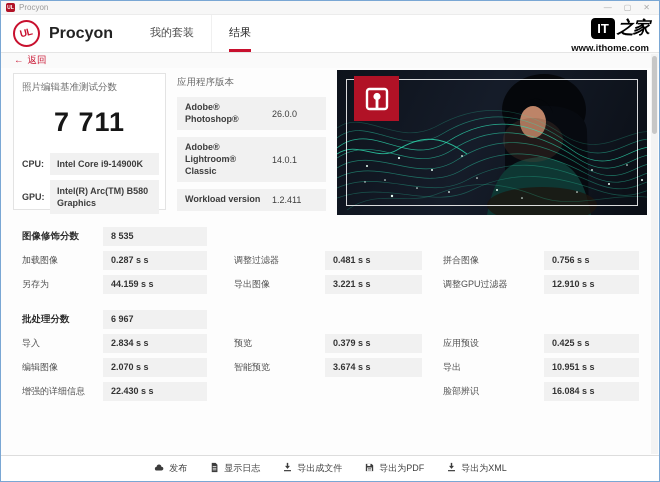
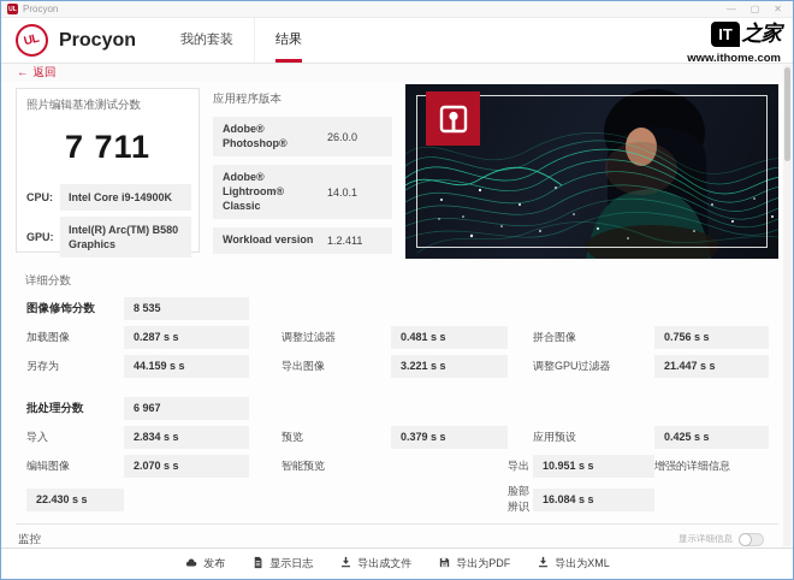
  Procyon
  —
  ▢
  ✕
  Procyon
  我的套装
  结果
  IT
  之家
  www.ithome.com
  ←
  返回
  照片编辑基准测试分数
  7 711
  CPU:
  Intel Core i9-14900K
  GPU:
  Intel(R) Arc(TM) B580 Graphics
  应用程序版本
  Adobe®
  Photoshop®
  26.0.0
  Adobe®
  Lightroom®
  Classic
  14.0.1
  Workload version
  1.2.411
+ 详细分数
  图像修饰分数
  8 535
  加载图像
  0.287 s s
  调整过滤器
  0.481 s s
  拼合图像
  0.756 s s
  另存为
  44.159 s s
  导出图像
  3.221 s s
  调整GPU过滤器
- 12.910 s s
+ 21.447 s s
  批处理分数
  6 967
  导入
  2.834 s s
  预览
  0.379 s s
  应用预设
  0.425 s s
  编辑图像
  2.070 s s
  智能预览
- 3.674 s s
  导出
  10.951 s s
  增强的详细信息
  22.430 s s
  脸部辨识
  16.084 s s
+ 监控
+ 显示详细信息
  发布
  显示日志
  导出成文件
  导出为PDF
  导出为XML
